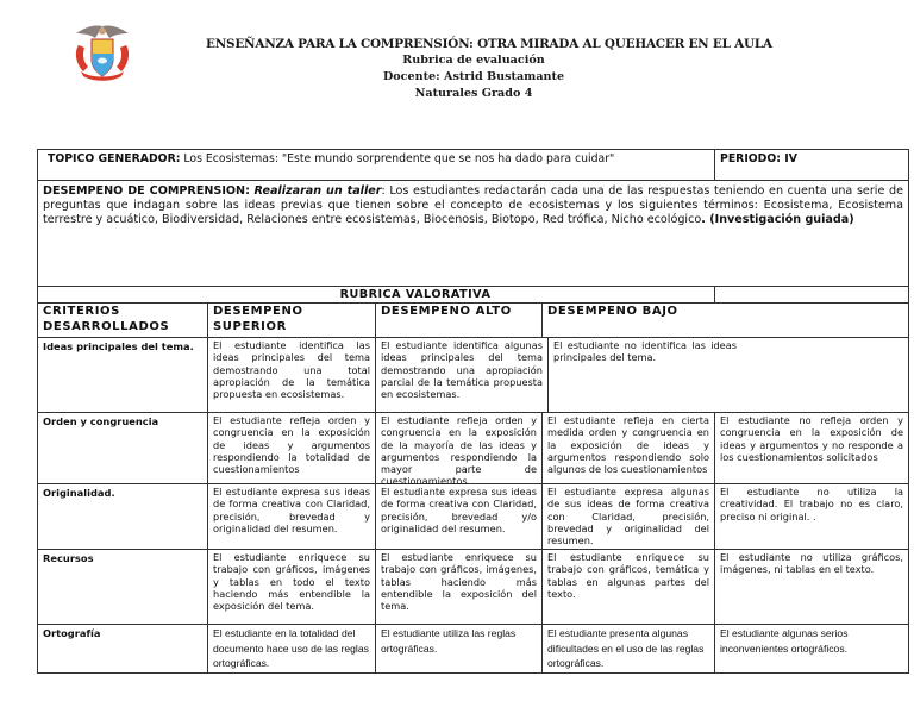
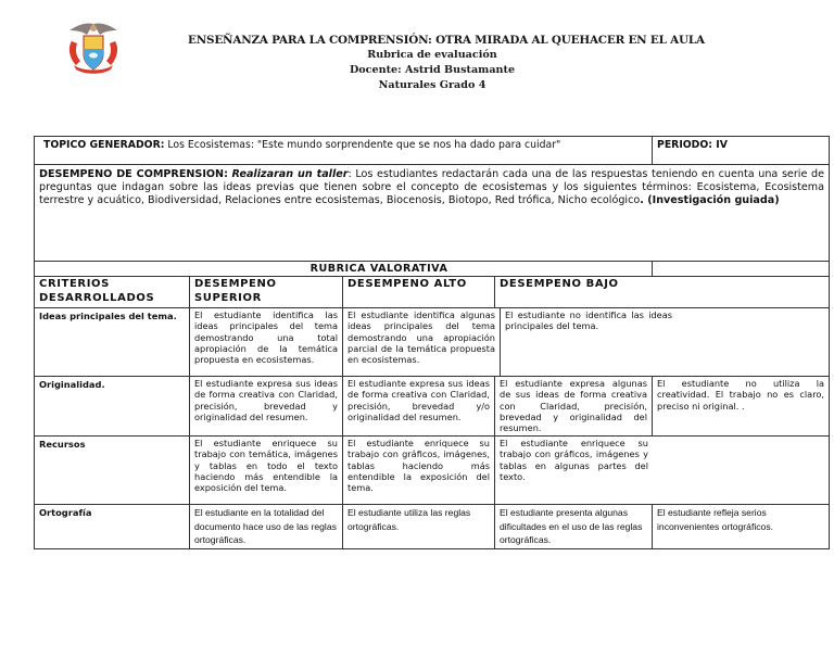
  ENSEÑANZA PARA LA COMPRENSIÓN: OTRA MIRADA AL QUEHACER EN EL AULA
  Rubrica de evaluación
  Docente: Astrid Bustamante
  Naturales Grado 4
  TOPICO GENERADOR: Los Ecosistemas: "Este mundo sorprendente que se nos ha dado para cuidar"
  PERIODO: IV
  DESEMPENO DE COMPRENSION: Realizaran un taller: Los estudiantes redactarán cada una de las respuestas teniendo en cuenta una serie de preguntas que indagan sobre las ideas previas que tienen sobre el concepto de ecosistemas y los siguientes términos: Ecosistema, Ecosistema terrestre y acuático, Biodiversidad, Relaciones entre ecosistemas, Biocenosis, Biotopo, Red trófica, Nicho ecológico. (Investigación guiada)
  RUBRICA VALORATIVA
  CRITERIOS DESARROLLADOS
  DESEMPENO SUPERIOR
  DESEMPENO ALTO
  DESEMPENO BAJO
  Ideas principales del tema.
  El estudiante identifica las ideas principales del tema demostrando una total apropiación de la temática propuesta en ecosistemas.
  El estudiante identifica algunas ideas principales del tema demostrando una apropiación parcial de la temática propuesta en ecosistemas.
  El estudiante no identifica las ideas principales del tema.
- Orden y congruencia
- El estudiante refleja orden y congruencia en la exposición de ideas y argumentos respondiendo la totalidad de cuestionamientos
- El estudiante refleja orden y congruencia en la exposición de la mayoría de las ideas y argumentos respondiendo la mayor parte de cuestionamientos
- El estudiante refleja en cierta medida orden y congruencia en la exposición de ideas y argumentos respondiendo solo algunos de los cuestionamientos
- El estudiante no refleja orden y congruencia en la exposición de ideas y argumentos y no responde a los cuestionamientos solicitados
  Originalidad.
  El estudiante expresa sus ideas de forma creativa con Claridad, precisión, brevedad y originalidad del resumen.
  El estudiante expresa sus ideas de forma creativa con Claridad, precisión, brevedad y/o originalidad del resumen.
  El estudiante expresa algunas de sus ideas de forma creativa con Claridad, precisión, brevedad y originalidad del resumen.
  El estudiante no utiliza la creatividad. El trabajo no es claro, preciso ni original. .
  Recursos
- El estudiante enriquece su trabajo con gráficos, imágenes y tablas en todo el texto haciendo más entendible la exposición del tema.
+ El estudiante enriquece su trabajo con temática, imágenes y tablas en todo el texto haciendo más entendible la exposición del tema.
  El estudiante enriquece su trabajo con gráficos, imágenes, tablas haciendo más entendible la exposición del tema.
- El estudiante enriquece su trabajo con gráficos, temática y tablas en algunas partes del texto.
+ El estudiante enriquece su trabajo con gráficos, imágenes y tablas en algunas partes del texto.
- El estudiante no utiliza gráficos, imágenes, ni tablas en el texto.
  Ortografía
  El estudiante en la totalidad del documento hace uso de las reglas ortográficas.
  El estudiante utiliza las reglas ortográficas.
  El estudiante presenta algunas dificultades en el uso de las reglas ortográficas.
- El estudiante algunas serios inconvenientes ortográficos.
+ El estudiante refleja serios inconvenientes ortográficos.
